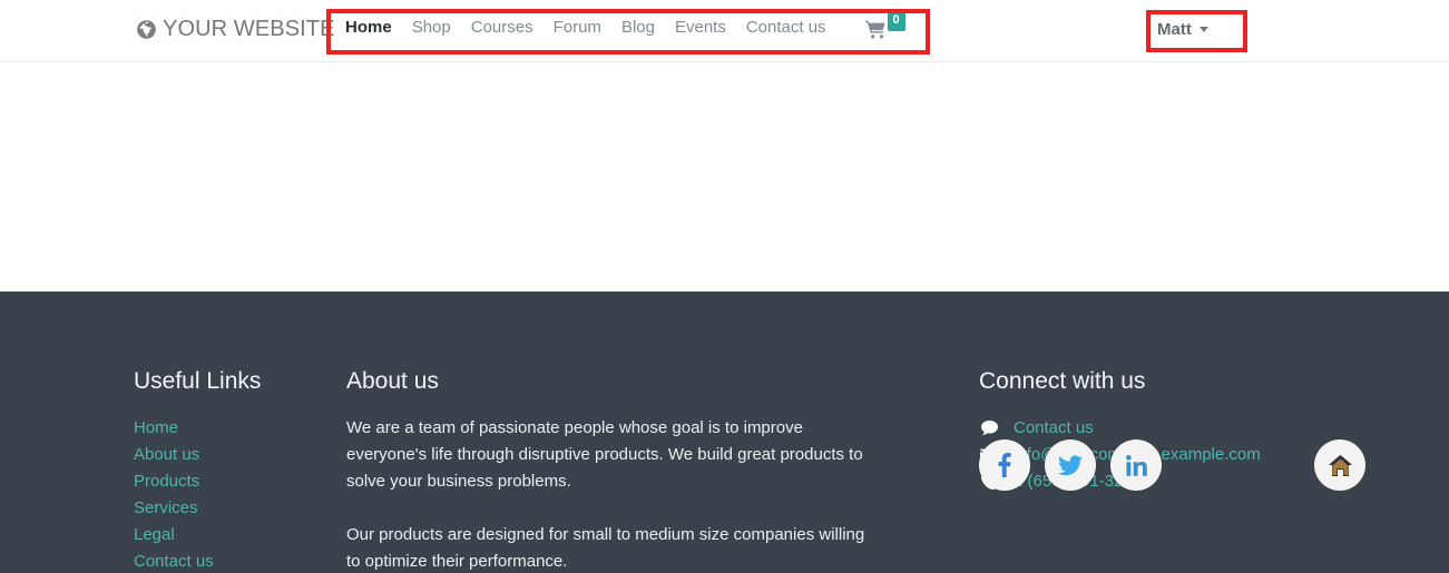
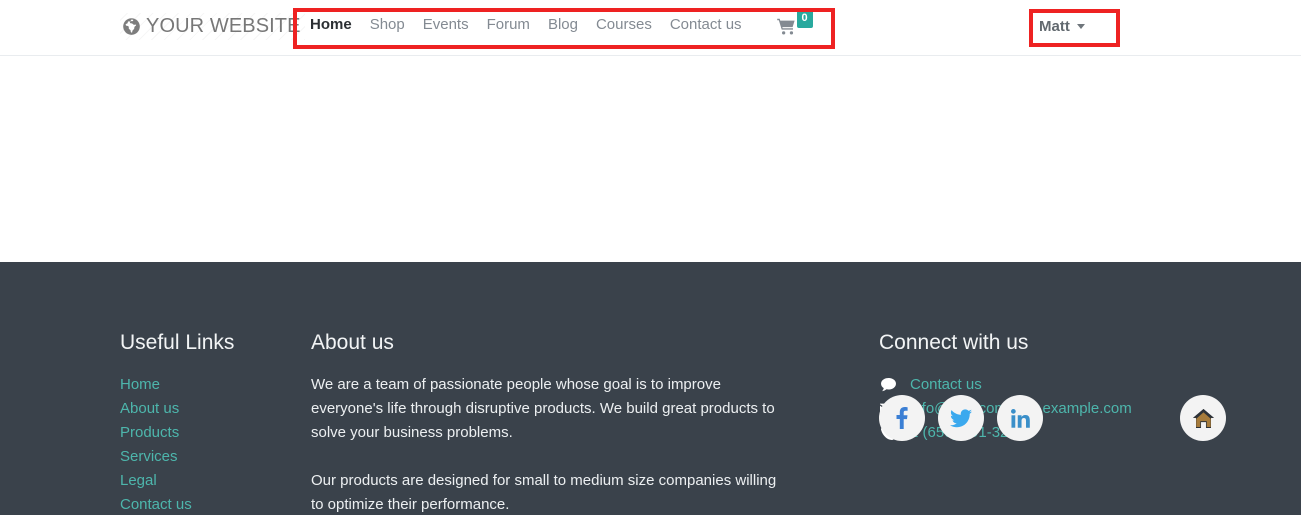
  YOUR WEBSITE
  Home
  Shop
- Courses
+ Events
  Forum
  Blog
- Events
+ Courses
  Contact us
  0
  Matt
  Useful Links
  Home
  About us
  Products
  Services
  Legal
  Contact us
  About us
  We are a team of passionate people whose goal is to improve everyone's life through disruptive products. We build great products to solve your business problems.
  Our products are designed for small to medium size companies willing to optimize their performance.
  Connect with us
  Contact us
